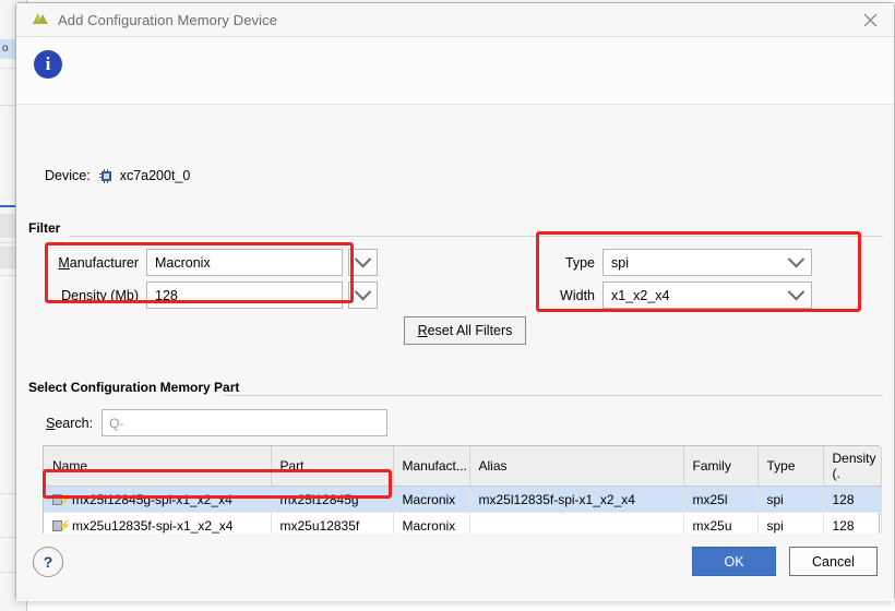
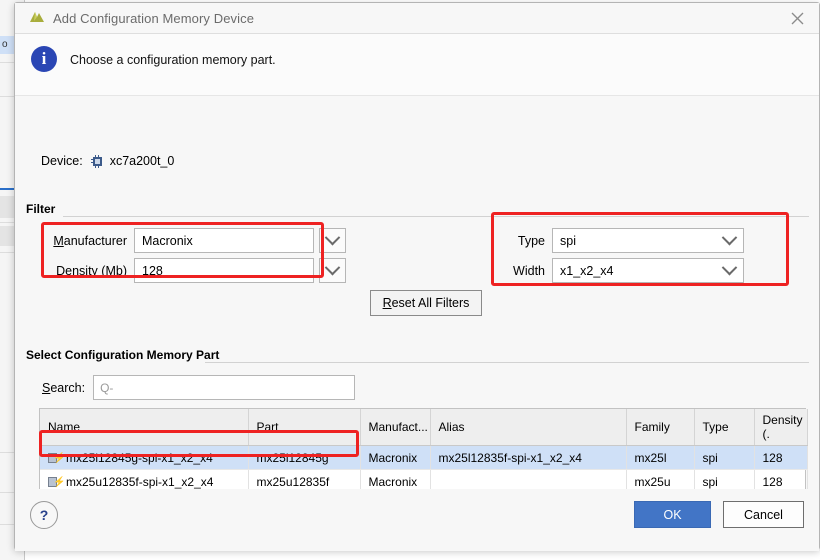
  o
  Add Configuration Memory Device
  i
+ Choose a configuration memory part.
  Device:
  xc7a200t_0
  Filter
  Manufacturer
  Macronix
  Density (Mb)
  128
  Type
  spi
  Width
  x1_x2_x4
  Reset All Filters
  Select Configuration Memory Part
  Search:
  Q-
  Name	Part	Manufact...	Alias	Family	Type	Density (.
  ⚡ mx25l12845g-spi-x1_x2_x4	mx25l12845g	Macronix	mx25l12835f-spi-x1_x2_x4	mx25l	spi	128
  ⚡ mx25u12835f-spi-x1_x2_x4	mx25u12835f	Macronix		mx25u	spi	128
  ?
  OK
  Cancel
